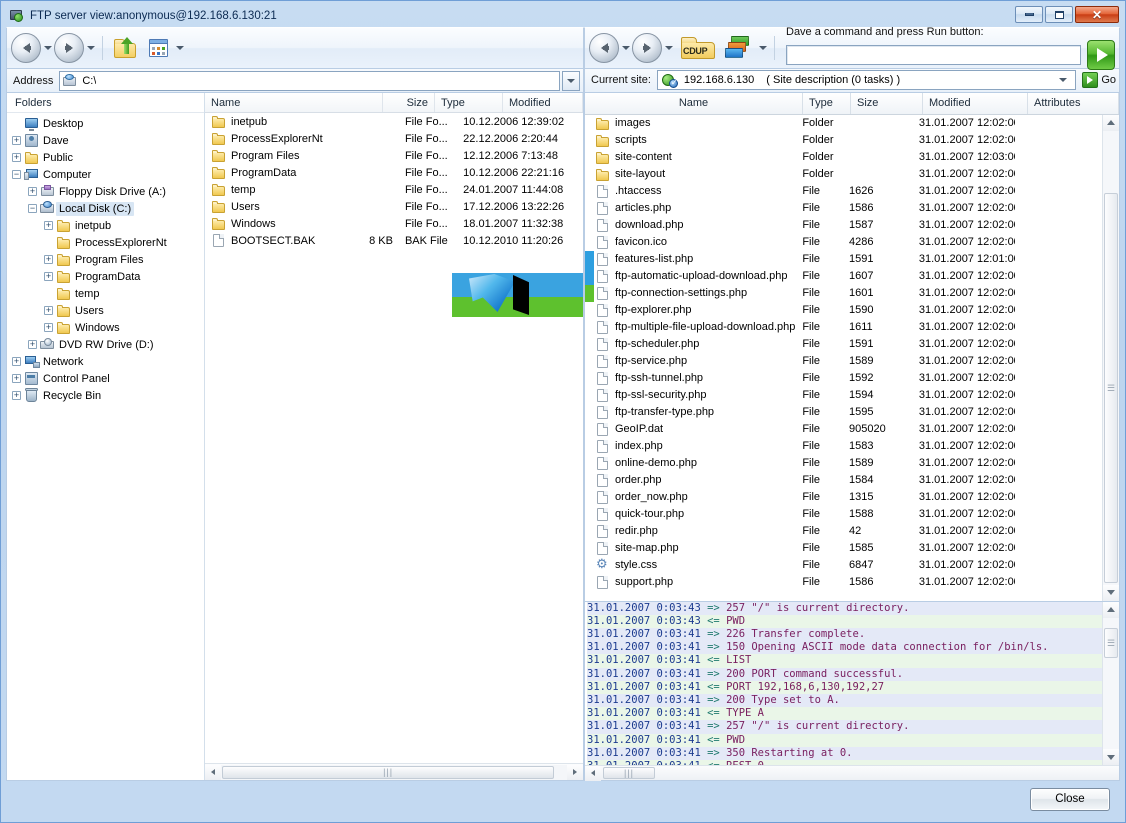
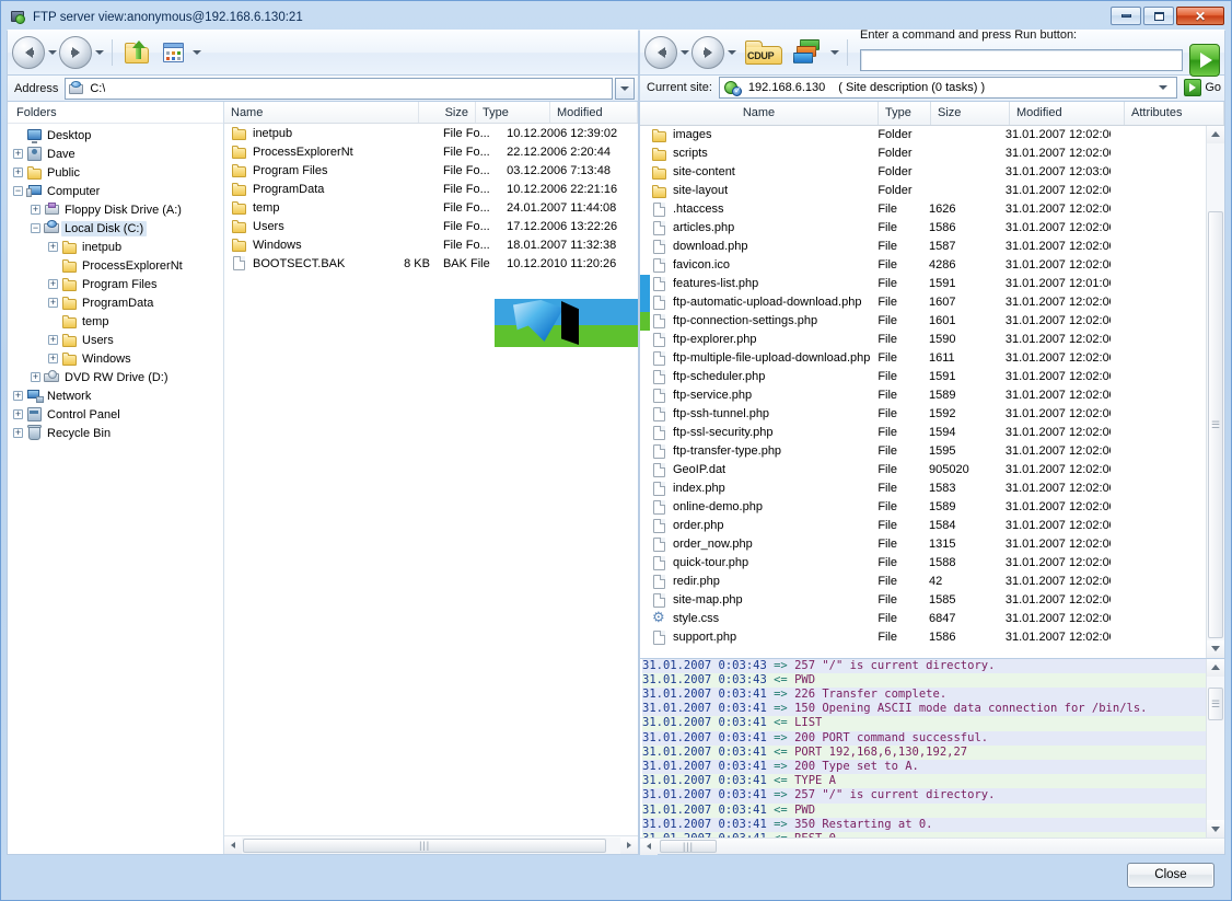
  FTP server view:anonymous@192.168.6.130:21
  ✕
  Address
  C:\
  Folders
  Desktop
  +
  Dave
  +
  Public
  −
  Computer
  +
  Floppy Disk Drive (A:)
  −
  Local Disk (C:)
  +
  inetpub
  ProcessExplorerNt
  +
  Program Files
  +
  ProgramData
  temp
  +
  Users
  +
  Windows
  +
  DVD RW Drive (D:)
  +
  Network
  +
  Control Panel
  +
  Recycle Bin
  Name
  Size
  Type
  Modified
  inetpub
  File Fo...
  10.12.2006 12:39:02
  ProcessExplorerNt
  File Fo...
  22.12.2006 2:20:44
  Program Files
  File Fo...
- 12.12.2006 7:13:48
+ 03.12.2006 7:13:48
  ProgramData
  File Fo...
  10.12.2006 22:21:16
  temp
  File Fo...
  24.01.2007 11:44:08
  Users
  File Fo...
  17.12.2006 13:22:26
  Windows
  File Fo...
  18.01.2007 11:32:38
  BOOTSECT.BAK
  8 KB
  BAK File
  10.12.2010 11:20:26
  |||
  CDUP
- Dave a command and press Run button:
+ Enter a command and press Run button:
  Current site:
  192.168.6.130
  ( Site description (0 tasks) )
  Go
  Name
  Type
  Size
  Modified
  Attributes
  images
  Folder
  31.01.2007 12:02:0
  scripts
  Folder
  31.01.2007 12:02:0
  site-content
  Folder
  31.01.2007 12:03:0
  site-layout
  Folder
  31.01.2007 12:02:0
  .htaccess
  File
  1626
  31.01.2007 12:02:0
  articles.php
  File
  1586
  31.01.2007 12:02:0
  download.php
  File
  1587
  31.01.2007 12:02:0
  favicon.ico
  File
  4286
  31.01.2007 12:02:0
  features-list.php
  File
  1591
  31.01.2007 12:01:0
  ftp-automatic-upload-download.php
  File
  1607
  31.01.2007 12:02:0
  ftp-connection-settings.php
  File
  1601
  31.01.2007 12:02:0
  ftp-explorer.php
  File
  1590
  31.01.2007 12:02:0
  ftp-multiple-file-upload-download.php
  File
  1611
  31.01.2007 12:02:0
  ftp-scheduler.php
  File
  1591
  31.01.2007 12:02:0
  ftp-service.php
  File
  1589
  31.01.2007 12:02:0
  ftp-ssh-tunnel.php
  File
  1592
  31.01.2007 12:02:0
  ftp-ssl-security.php
  File
  1594
  31.01.2007 12:02:0
  ftp-transfer-type.php
  File
  1595
  31.01.2007 12:02:0
  GeoIP.dat
  File
  905020
  31.01.2007 12:02:0
  index.php
  File
  1583
  31.01.2007 12:02:0
  online-demo.php
  File
  1589
  31.01.2007 12:02:0
  order.php
  File
  1584
  31.01.2007 12:02:0
  order_now.php
  File
  1315
  31.01.2007 12:02:0
  quick-tour.php
  File
  1588
  31.01.2007 12:02:0
  redir.php
  File
  42
  31.01.2007 12:02:0
  site-map.php
  File
  1585
  31.01.2007 12:02:0
  style.css
  File
  6847
  31.01.2007 12:02:0
  support.php
  File
  1586
  31.01.2007 12:02:0
  ☰
  31.01.2007 0:03:43 => 257 "/" is current directory.
  31.01.2007 0:03:43 <= PWD
  31.01.2007 0:03:41 => 226 Transfer complete.
  31.01.2007 0:03:41 => 150 Opening ASCII mode data connection for /bin/ls.
  31.01.2007 0:03:41 <= LIST
  31.01.2007 0:03:41 => 200 PORT command successful.
  31.01.2007 0:03:41 <= PORT 192,168,6,130,192,27
  31.01.2007 0:03:41 => 200 Type set to A.
  31.01.2007 0:03:41 <= TYPE A
  31.01.2007 0:03:41 => 257 "/" is current directory.
  31.01.2007 0:03:41 <= PWD
  31.01.2007 0:03:41 => 350 Restarting at 0.
  ☰
  |||
  Close
